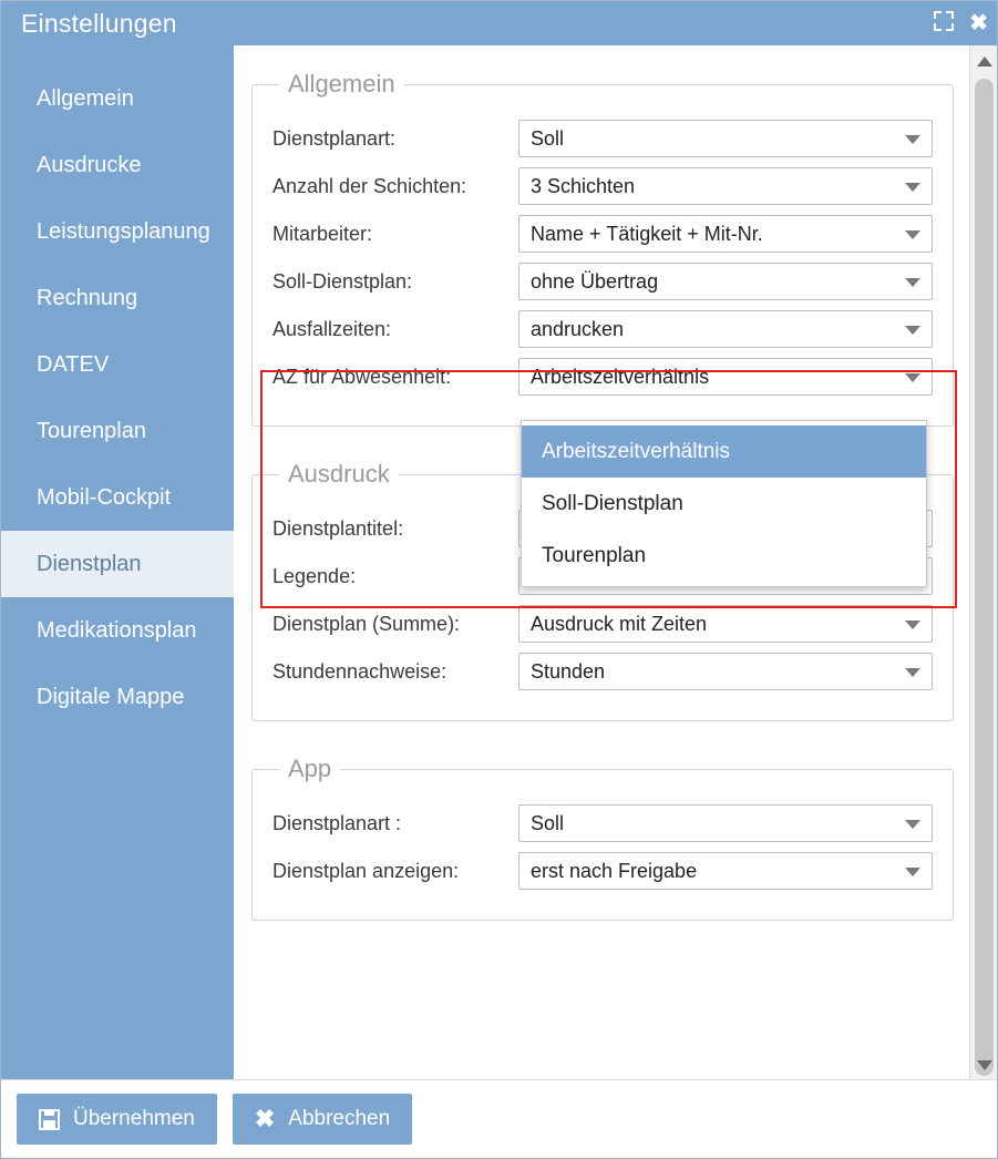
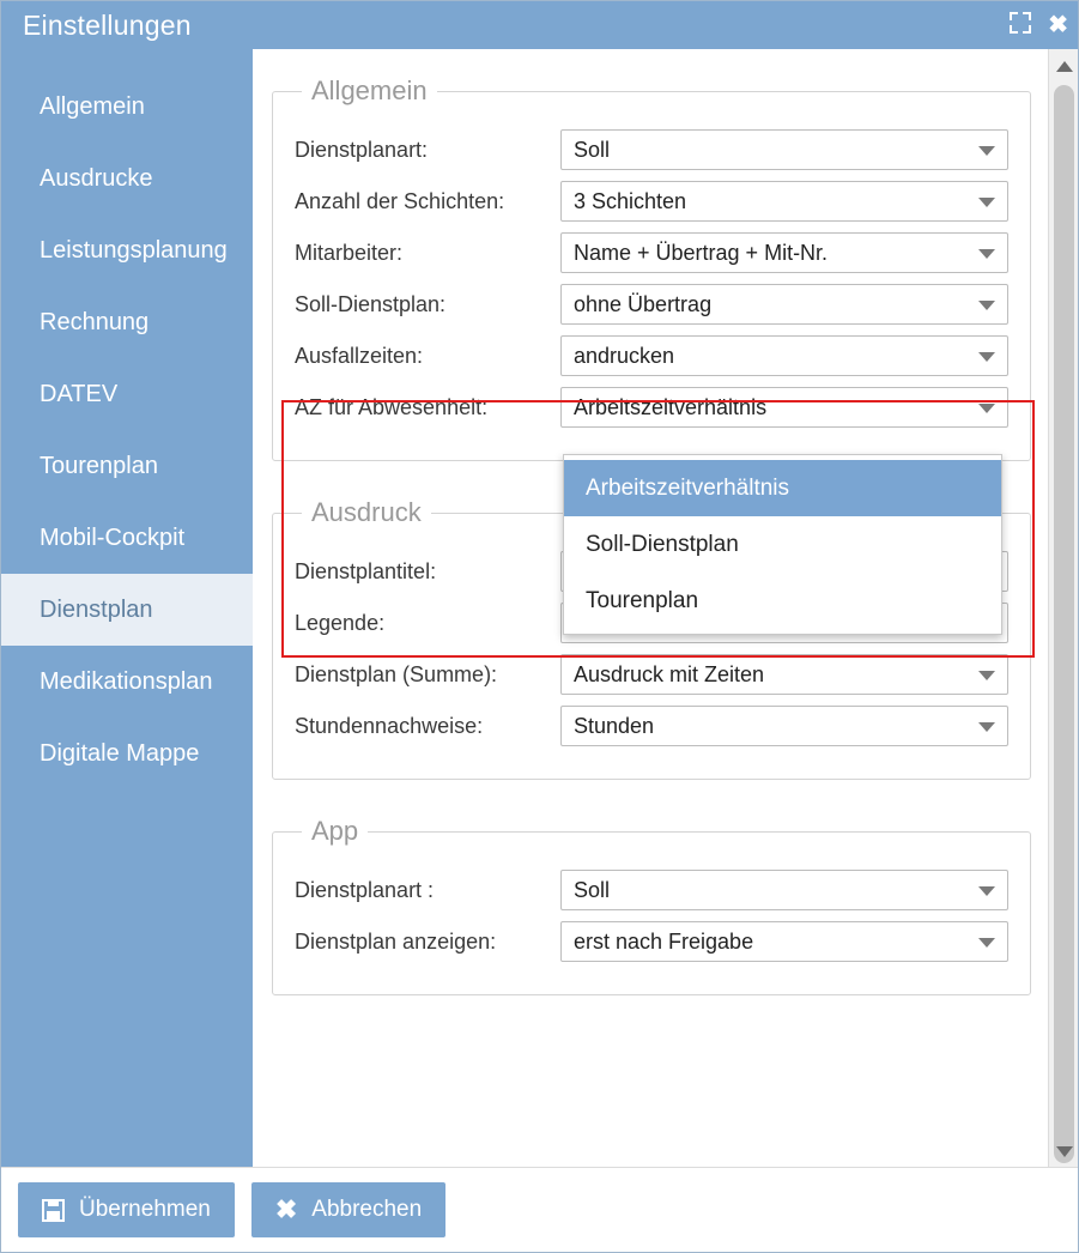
  Einstellungen
  ✖
  Allgemein
  Ausdrucke
  Leistungsplanung
  Rechnung
  DATEV
  Tourenplan
  Mobil-Cockpit
  Dienstplan
  Medikationsplan
  Digitale Mappe
  Allgemein
  Dienstplanart:
  Soll
  Anzahl der Schichten:
  3 Schichten
  Mitarbeiter:
- Name + Tätigkeit + Mit-Nr.
+ Name + Übertrag + Mit-Nr.
  Soll-Dienstplan:
  ohne Übertrag
  Ausfallzeiten:
  andrucken
  AZ für Abwesenheit:
  Arbeitszeitverhältnis
  Ausdruck
  Dienstplantitel:
  Legende:
  Dienstplan (Summe):
  Ausdruck mit Zeiten
  Stundennachweise:
  Stunden
  App
  Dienstplanart :
  Soll
  Dienstplan anzeigen:
  erst nach Freigabe
  Arbeitszeitverhältnis
  Soll-Dienstplan
  Tourenplan
  Übernehmen
  ✖
  Abbrechen
